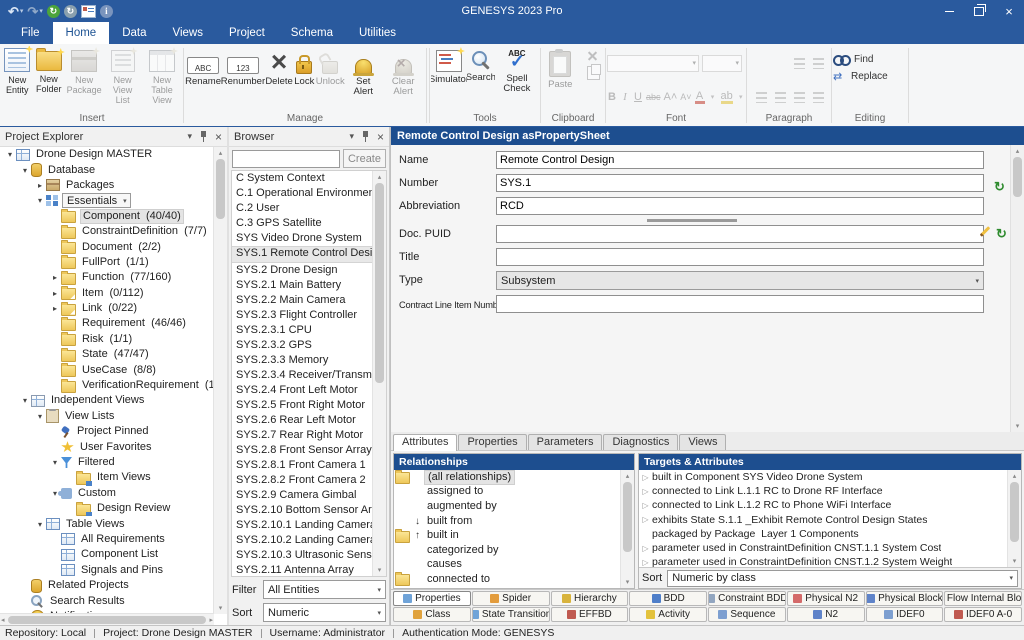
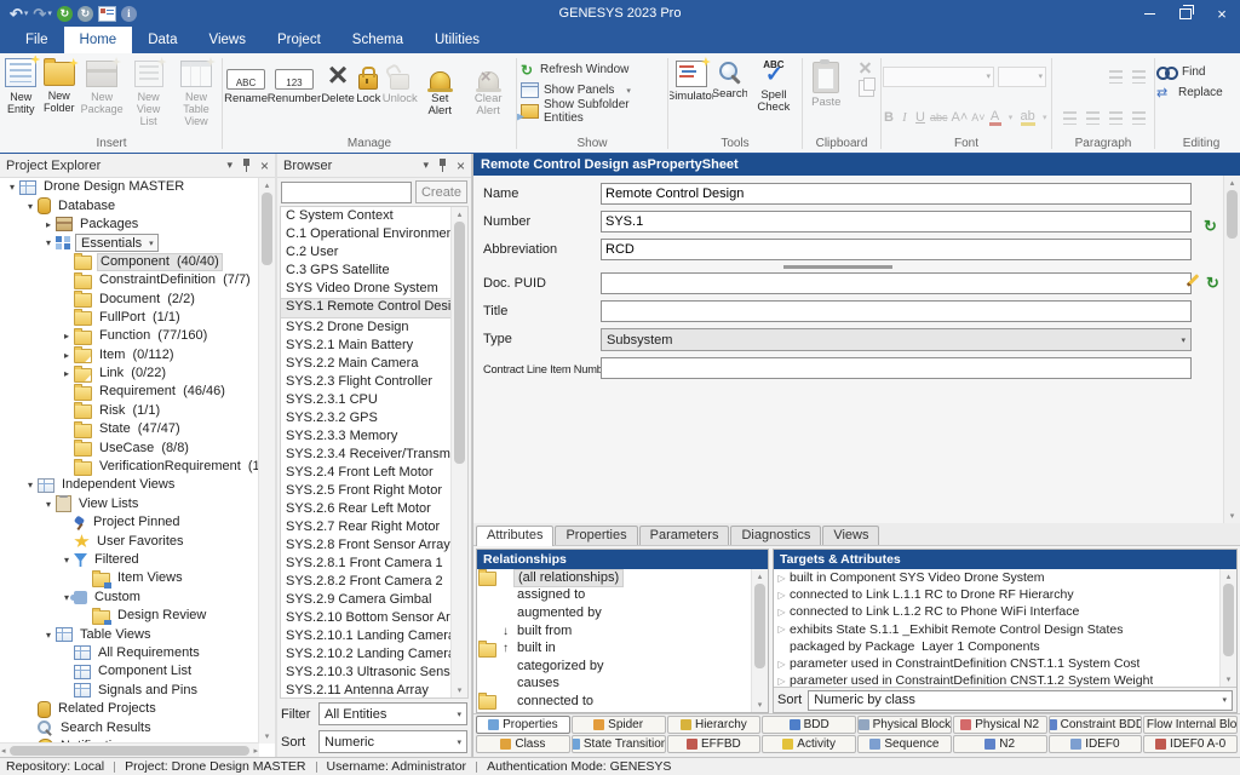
  GENESYS 2023 Pro
  ↶
  ↷
  ↻
  ↻
  i
  ×
  File
  Home
  Data
  Views
  Project
  Schema
  Utilities
  New Entity
  New Folder
  New Package
  New View List
  New Table View
  Insert
  Rename
  Renumber
  Delete
  Lock
  Unlock
  Set Alert
  Clear Alert
  Manage
+ Refresh Window
+ Show Panels
+ Show Subfolder Entities
+ Show
  Simulato
  Search
  Spell Check
  Tools
  Paste
  Clipboard
  B
  I
  U
  abc
  A˄
  A˅
  A
  ab
  Font
  Paragraph
  Find
  Replace
  Editing
  Project Explorer
  ▾
  ×
  ▾
  Drone Design MASTER
  ▾
  Database
  ▸
  Packages
  ▾
  Essentials
  Component (40/40)
  ConstraintDefinition (7/7)
  Document (2/2)
  FullPort (1/1)
  ▸
  Function (77/160)
  ▸
  Item (0/112)
  ▸
  Link (0/22)
  Requirement (46/46)
  Risk (1/1)
  State (47/47)
  UseCase (8/8)
  VerificationRequirement (1
  ▾
  Independent Views
  ▾
  View Lists
  Project Pinned
  User Favorites
  ▾
  Filtered
  Item Views
  ▾
  Custom
  Design Review
  ▾
  Table Views
  All Requirements
  Component List
  Signals and Pins
  Related Projects
  Search Results
  Browser
  ▾
  ×
  Create
  C System Context
  C.1 Operational Environme
  C.2 User
  C.3 GPS Satellite
  SYS Video Drone System
  SYS.1 Remote Control Des
  SYS.2 Drone Design
  SYS.2.1 Main Battery
  SYS.2.2 Main Camera
  SYS.2.3 Flight Controller
  SYS.2.3.1 CPU
  SYS.2.3.2 GPS
  SYS.2.3.3 Memory
  SYS.2.3.4 Receiver/Transm
  SYS.2.4 Front Left Motor
  SYS.2.5 Front Right Motor
  SYS.2.6 Rear Left Motor
  SYS.2.7 Rear Right Motor
  SYS.2.8 Front Sensor Array
  SYS.2.8.1 Front Camera 1
  SYS.2.8.2 Front Camera 2
  SYS.2.9 Camera Gimbal
  SYS.2.10 Bottom Sensor Ar
  SYS.2.10.1 Landing Camer
  SYS.2.10.2 Landing Camer
  SYS.2.10.3 Ultrasonic Sens
  SYS.2.11 Antenna Array
  Filter
  All Entities
  Sort
  Numeric
  Remote Control Design asPropertySheet
  Name
  Remote Control Design
  Number
  SYS.1
  Abbreviation
  RCD
  Doc. PUID
  Title
  Type
  Subsystem
  Contract Line Item Num
  Attributes
  Properties
  Parameters
  Diagnostics
  Views
  Relationships
  (all relationships)
  assigned to
  augmented by
  ↓
  built from
  ↑
  built in
  categorized by
  causes
  connected to
  Targets & Attributes
  ▷
  built in Component SYS Video Drone System
  ▷
- connected to Link L.1.1 RC to Drone RF Interface
+ connected to Link L.1.1 RC to Drone RF Hierarchy
  ▷
  connected to Link L.1.2 RC to Phone WiFi Interface
  ▷
  exhibits State S.1.1 _Exhibit Remote Control Design States
  packaged by Package Layer 1 Components
  ▷
  parameter used in ConstraintDefinition CNST.1.1 System Cost
  ▷
  parameter used in ConstraintDefinition CNST.1.2 System Weight
  Sort
  Numeric by class
  Properties
  Spider
  Hierarchy
  BDD
- Constraint BDD
+ Physical Block
  Physical N2
- Physical Block
+ Constraint BDD
  Flow Internal Blo
  Class
  State Transitio
  EFFBD
  Activity
  Sequence
  N2
  IDEF0
  IDEF0 A-0
  Repository: Local
  Project: Drone Design MASTER
  Username: Administrator
  Authentication Mode: GENESYS
